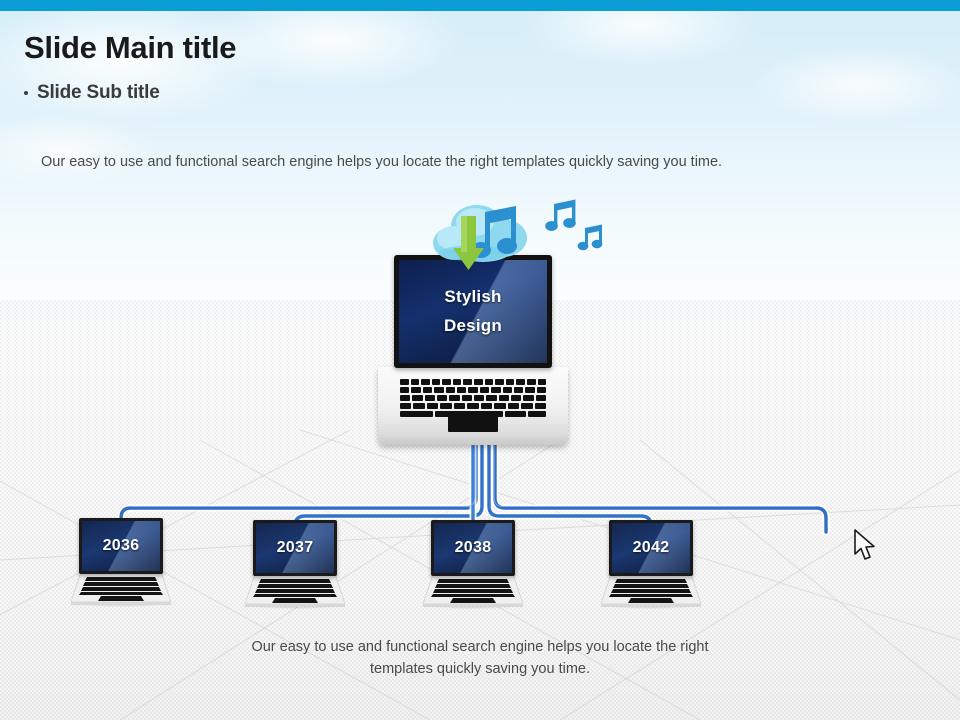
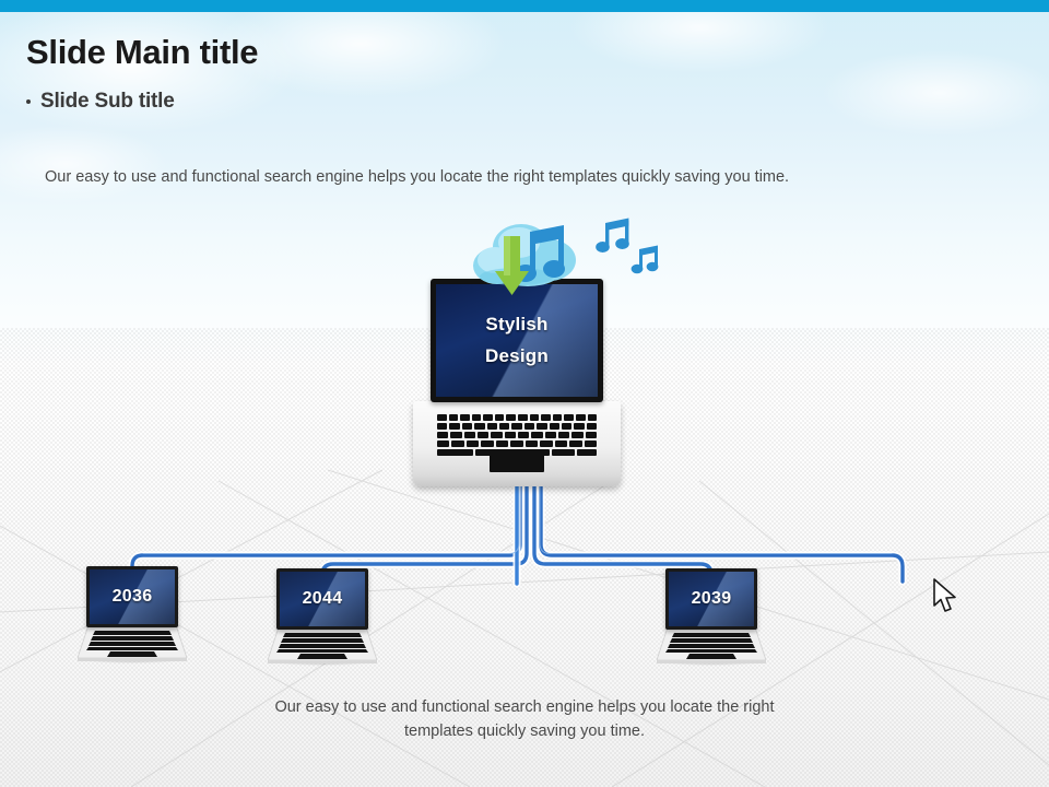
  Slide Main title
  Slide Sub title
  Our easy to use and functional search engine helps you locate the right templates quickly saving you time.
  Stylish
  Design
  2036
- 2037
+ 2044
- 2038
- 2042
+ 2039
  Our easy to use and functional search engine helps you locate the right templates quickly saving you time.
